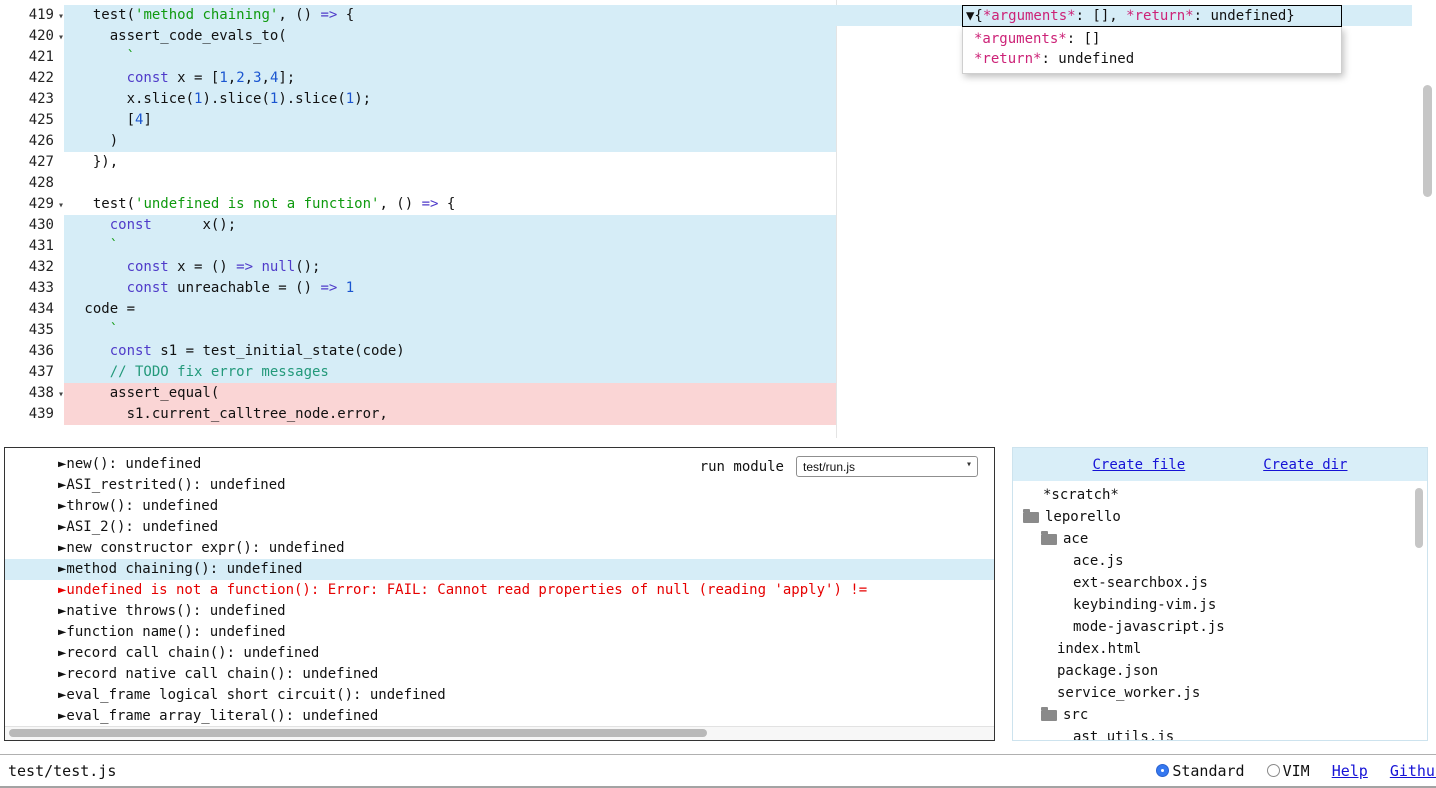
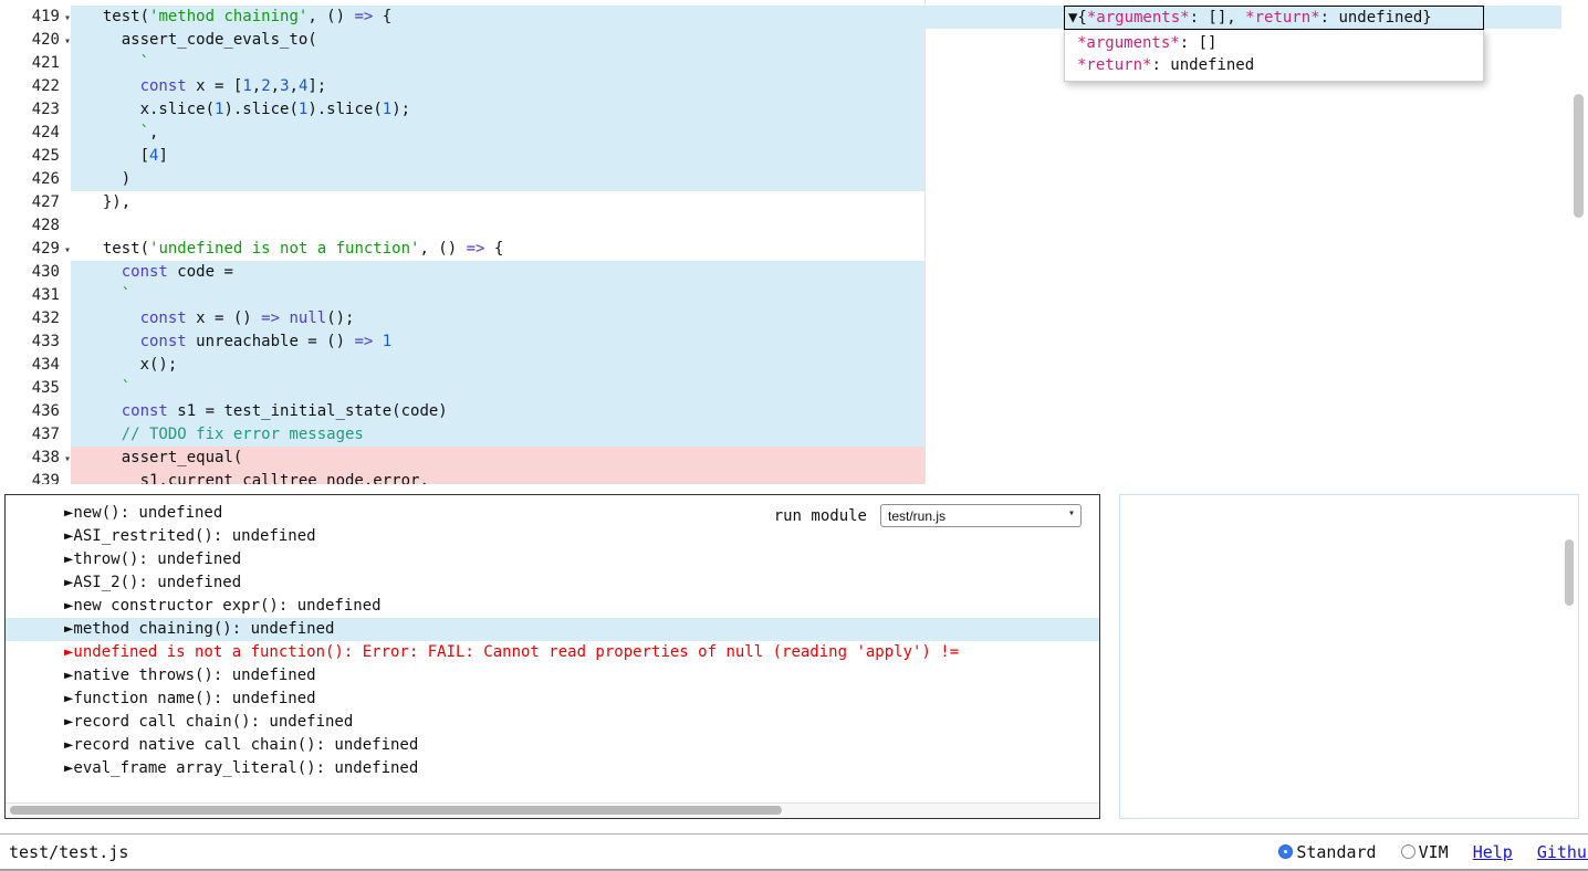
  419
  ▾
  test('method chaining', () => {
  420
  ▾
  assert_code_evals_to(
  421
  `
  422
  const x = [1,2,3,4];
  423
  x.slice(1).slice(1).slice(1);
+ 424
+ `,
  425
  [4]
  426
  )
  427
  }),
  428
  429
  ▾
  test('undefined is not a function', () => {
  430
- const x();
+ const code =
  431
  `
  432
  const x = () => null();
  433
  const unreachable = () => 1
  434
- code =
+ x();
  435
  `
  436
  const s1 = test_initial_state(code)
  437
  // TODO fix error messages
  438
  ▾
  assert_equal(
  439
  s1.current_calltree_node.error,
  ▼{*arguments*: [], *return*: undefined}
  *arguments*: []
  *return*: undefined
  run module
  test/run.js
  ►new(): undefined
  ►ASI_restrited(): undefined
  ►throw(): undefined
  ►ASI_2(): undefined
  ►new constructor expr(): undefined
  ►method chaining(): undefined
  ►undefined is not a function(): Error: FAIL: Cannot read properties of null (reading 'apply') !=
  ►native throws(): undefined
  ►function name(): undefined
  ►record call chain(): undefined
  ►record native call chain(): undefined
- ►eval_frame logical short circuit(): undefined
  ►eval_frame array_literal(): undefined
- Create file
- Create dir
- *scratch*
- leporello
- ace
- ace.js
- ext-searchbox.js
- keybinding-vim.js
- mode-javascript.js
- index.html
- package.json
- service_worker.js
- src
- ast_utils.js
  test/test.js
  Standard
  VIM
  Help
  Githu
